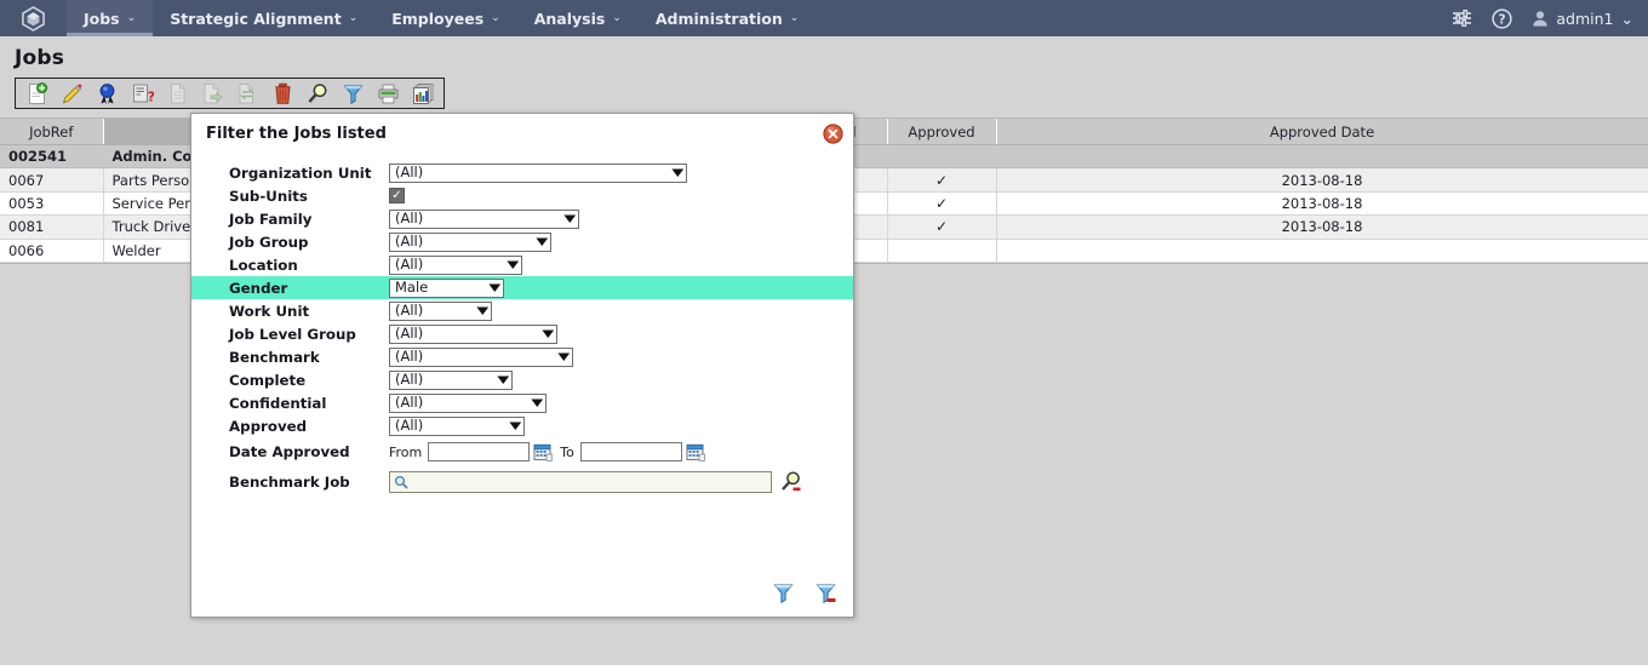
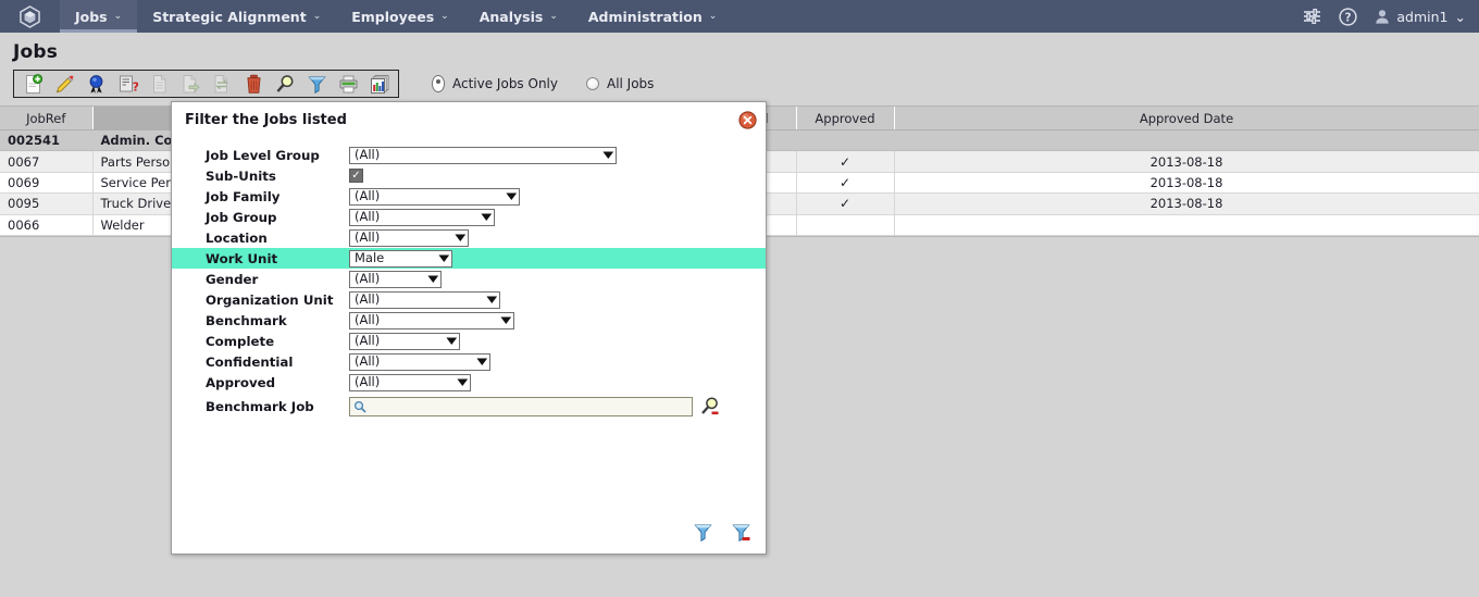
  Jobs
  ⌄
  Strategic Alignment
  ⌄
  Employees
  ⌄
  Analysis
  ⌄
  Administration
  ⌄
  ?
  admin1
  ⌄
  Jobs
  ?
+ Active Jobs Only
+ All Jobs
- 0053	Service Per						✓	2013-08-18
+ 0069	Service Per						✓	2013-08-18
- 0081	Truck Drive						✓	2013-08-18
+ 0095	Truck Drive						✓	2013-08-18
  0066	Welder
  Filter the Jobs listed
- Organization Unit
+ Job Level Group
  (All)
  ▼
  Sub-Units
  ✓
  Job Family
  (All)
  ▼
  Job Group
  (All)
  ▼
  Location
  (All)
  ▼
- Gender
+ Work Unit
  Male
  ▼
- Work Unit
+ Gender
  (All)
  ▼
- Job Level Group
+ Organization Unit
  (All)
  ▼
  Benchmark
  (All)
  ▼
  Complete
  (All)
  ▼
  Confidential
  (All)
  ▼
  Approved
  (All)
  ▼
- Date Approved
- From
- To
  Benchmark Job
